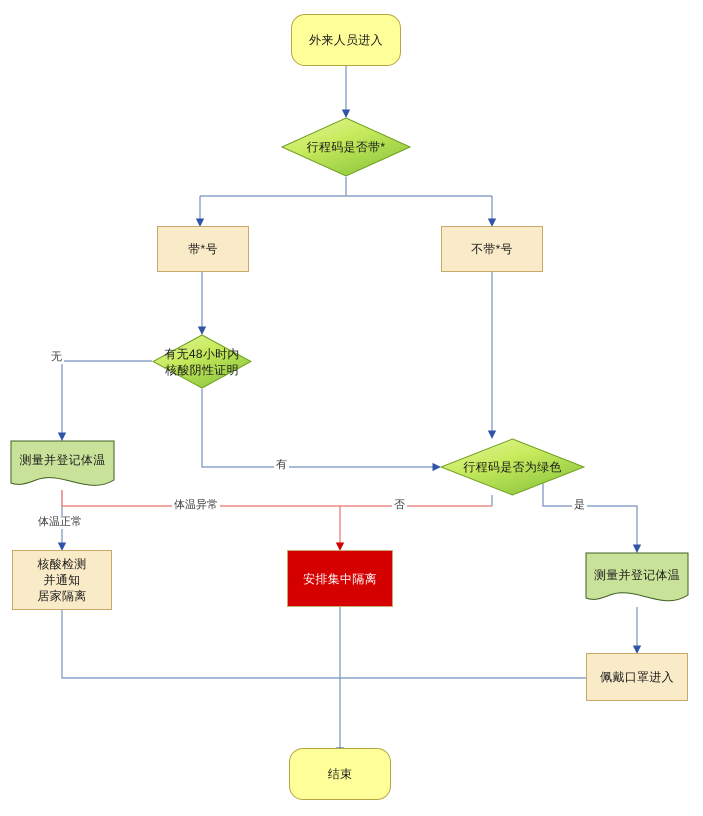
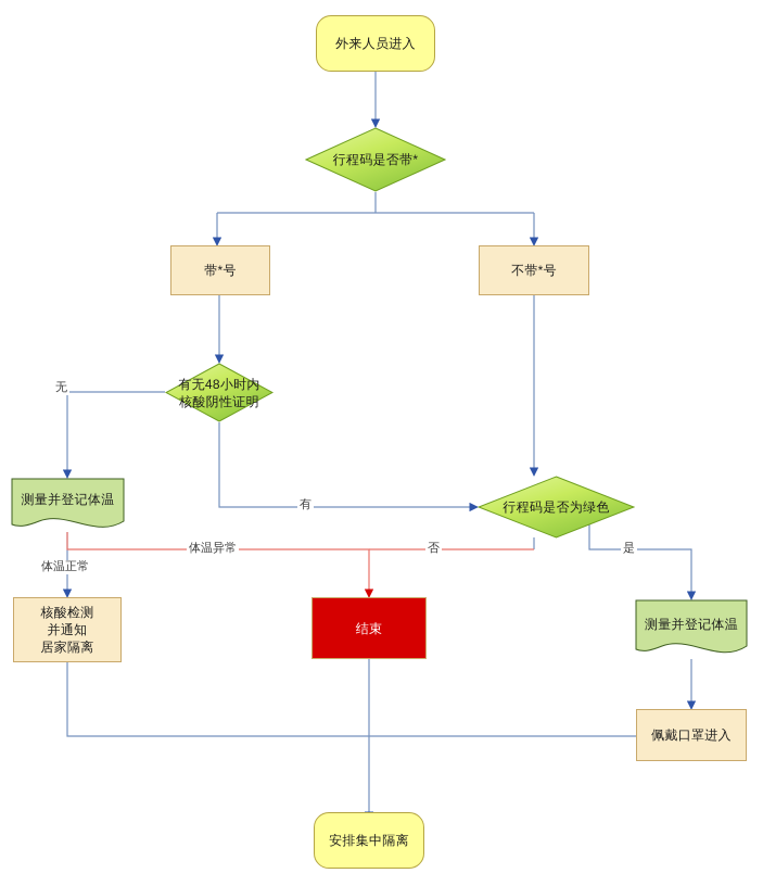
  外来人员进入
  行程码是否带*
  带*号
  不带*号
  有无48小时内
  核酸阴性证明
  测量并登记体温
  行程码是否为绿色
  核酸检测
  并通知
  居家隔离
- 安排集中隔离
+ 结束
  测量并登记体温
  佩戴口罩进入
- 结束
+ 安排集中隔离
  无
  有
  体温异常
  体温正常
  否
  是
